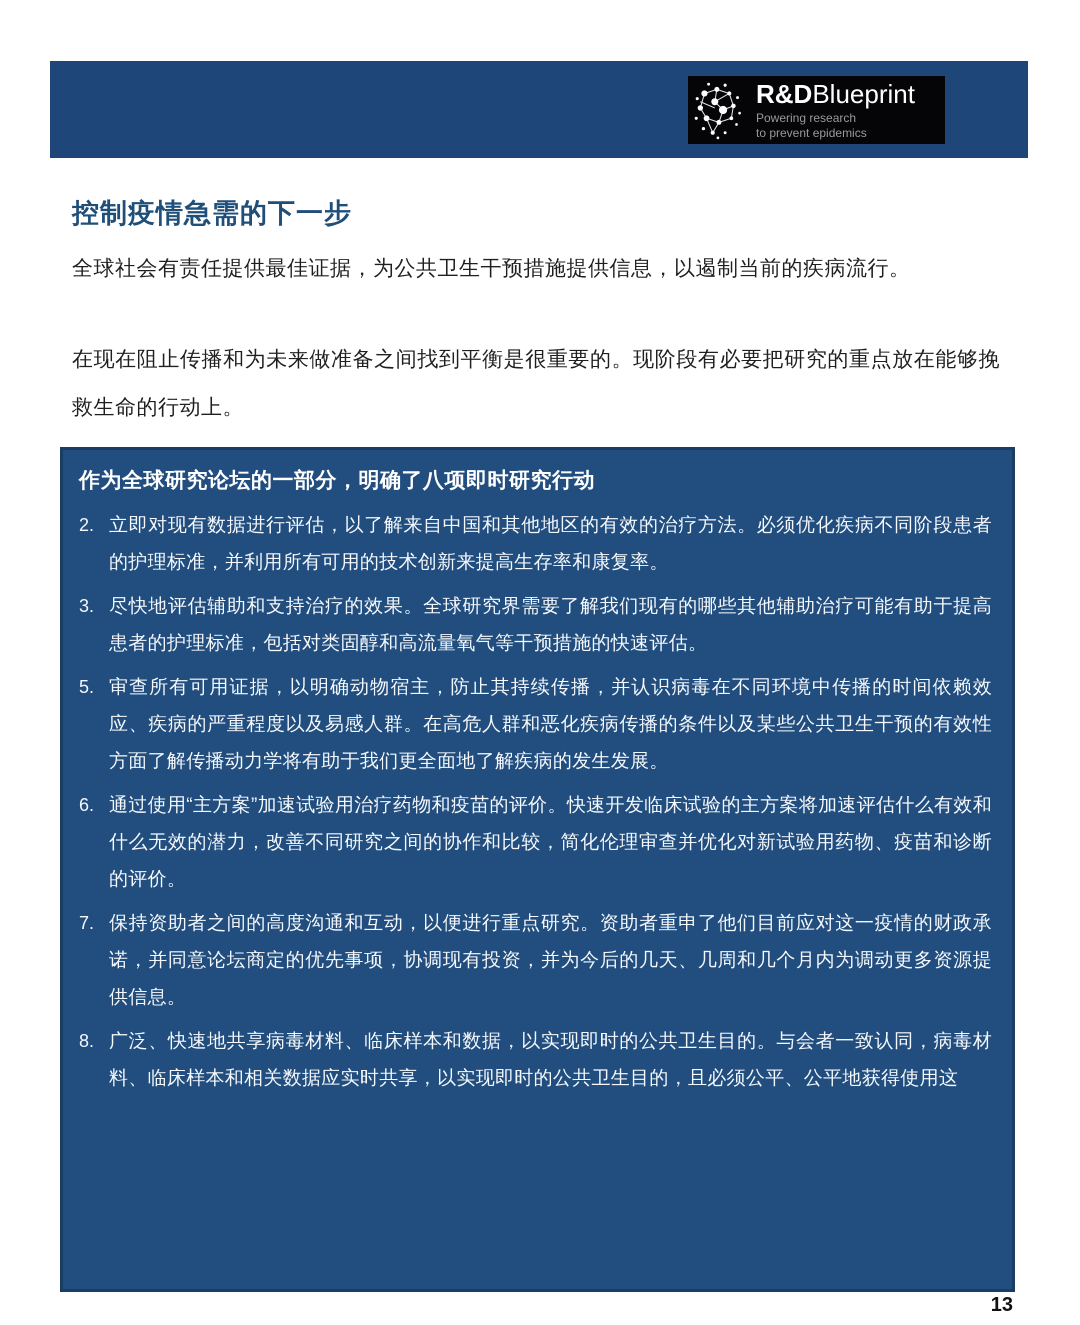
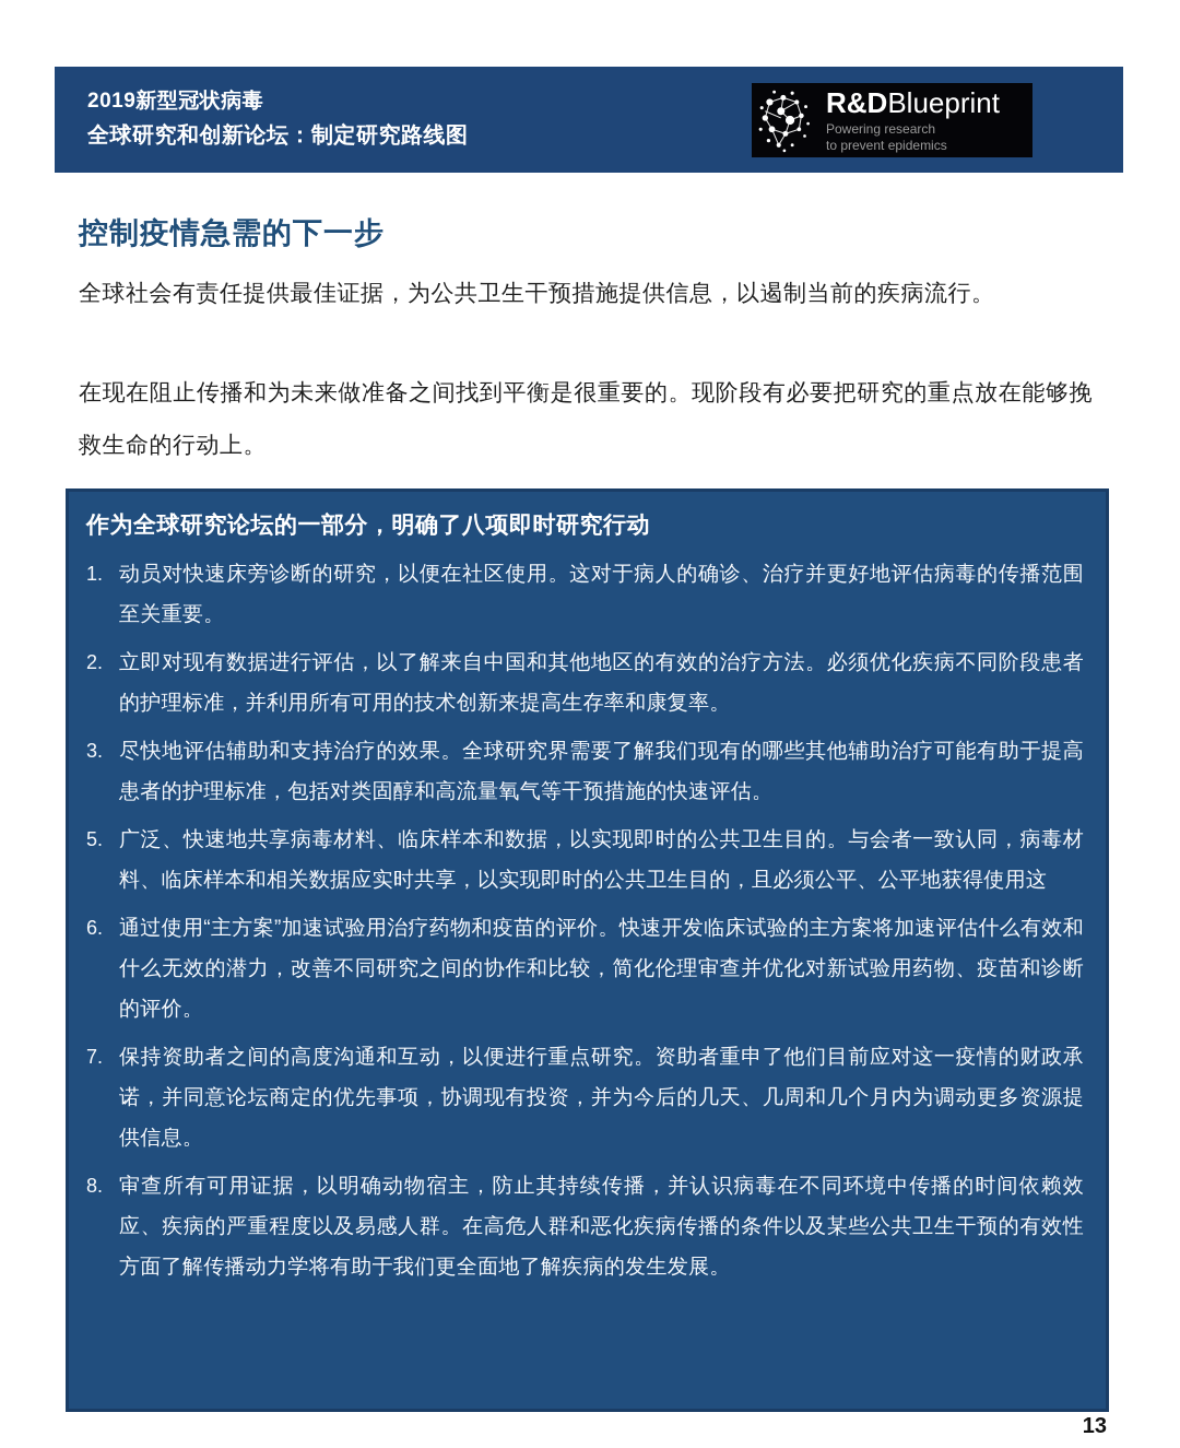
+ 2019新型冠状病毒
+ 全球研究和创新论坛：制定研究路线图
  R&DBlueprint
  Powering research
  to prevent epidemics
  控制疫情急需的下一步
  全球社会有责任提供最佳证据，为公共卫生干预措施提供信息，以遏制当前的疾病流行。
  在现在阻止传播和为未来做准备之间找到平衡是很重要的。现阶段有必要把研究的重点放在能够挽救生命的行动上。
  作为全球研究论坛的一部分，明确了八项即时研究行动
+ 1.
+ 动员对快速床旁诊断的研究，以便在社区使用。这对于病人的确诊、治疗并更好地评估病毒的传播范围至关重要。
  2.
  立即对现有数据进行评估，以了解来自中国和其他地区的有效的治疗方法。必须优化疾病不同阶段患者的护理标准，并利用所有可用的技术创新来提高生存率和康复率。
  3.
  尽快地评估辅助和支持治疗的效果。全球研究界需要了解我们现有的哪些其他辅助治疗可能有助于提高患者的护理标准，包括对类固醇和高流量氧气等干预措施的快速评估。
  5.
- 审查所有可用证据，以明确动物宿主，防止其持续传播，并认识病毒在不同环境中传播的时间依赖效应、疾病的严重程度以及易感人群。在高危人群和恶化疾病传播的条件以及某些公共卫生干预的有效性方面了解传播动力学将有助于我们更全面地了解疾病的发生发展。
+ 广泛、快速地共享病毒材料、临床样本和数据，以实现即时的公共卫生目的。与会者一致认同，病毒材料、临床样本和相关数据应实时共享，以实现即时的公共卫生目的，且必须公平、公平地获得使用这
  6.
  通过使用“主方案”加速试验用治疗药物和疫苗的评价。快速开发临床试验的主方案将加速评估什么有效和什么无效的潜力，改善不同研究之间的协作和比较，简化伦理审查并优化对新试验用药物、疫苗和诊断的评价。
  7.
  保持资助者之间的高度沟通和互动，以便进行重点研究。资助者重申了他们目前应对这一疫情的财政承诺，并同意论坛商定的优先事项，协调现有投资，并为今后的几天、几周和几个月内为调动更多资源提供信息。
  8.
- 广泛、快速地共享病毒材料、临床样本和数据，以实现即时的公共卫生目的。与会者一致认同，病毒材料、临床样本和相关数据应实时共享，以实现即时的公共卫生目的，且必须公平、公平地获得使用这
+ 审查所有可用证据，以明确动物宿主，防止其持续传播，并认识病毒在不同环境中传播的时间依赖效应、疾病的严重程度以及易感人群。在高危人群和恶化疾病传播的条件以及某些公共卫生干预的有效性方面了解传播动力学将有助于我们更全面地了解疾病的发生发展。
  13
